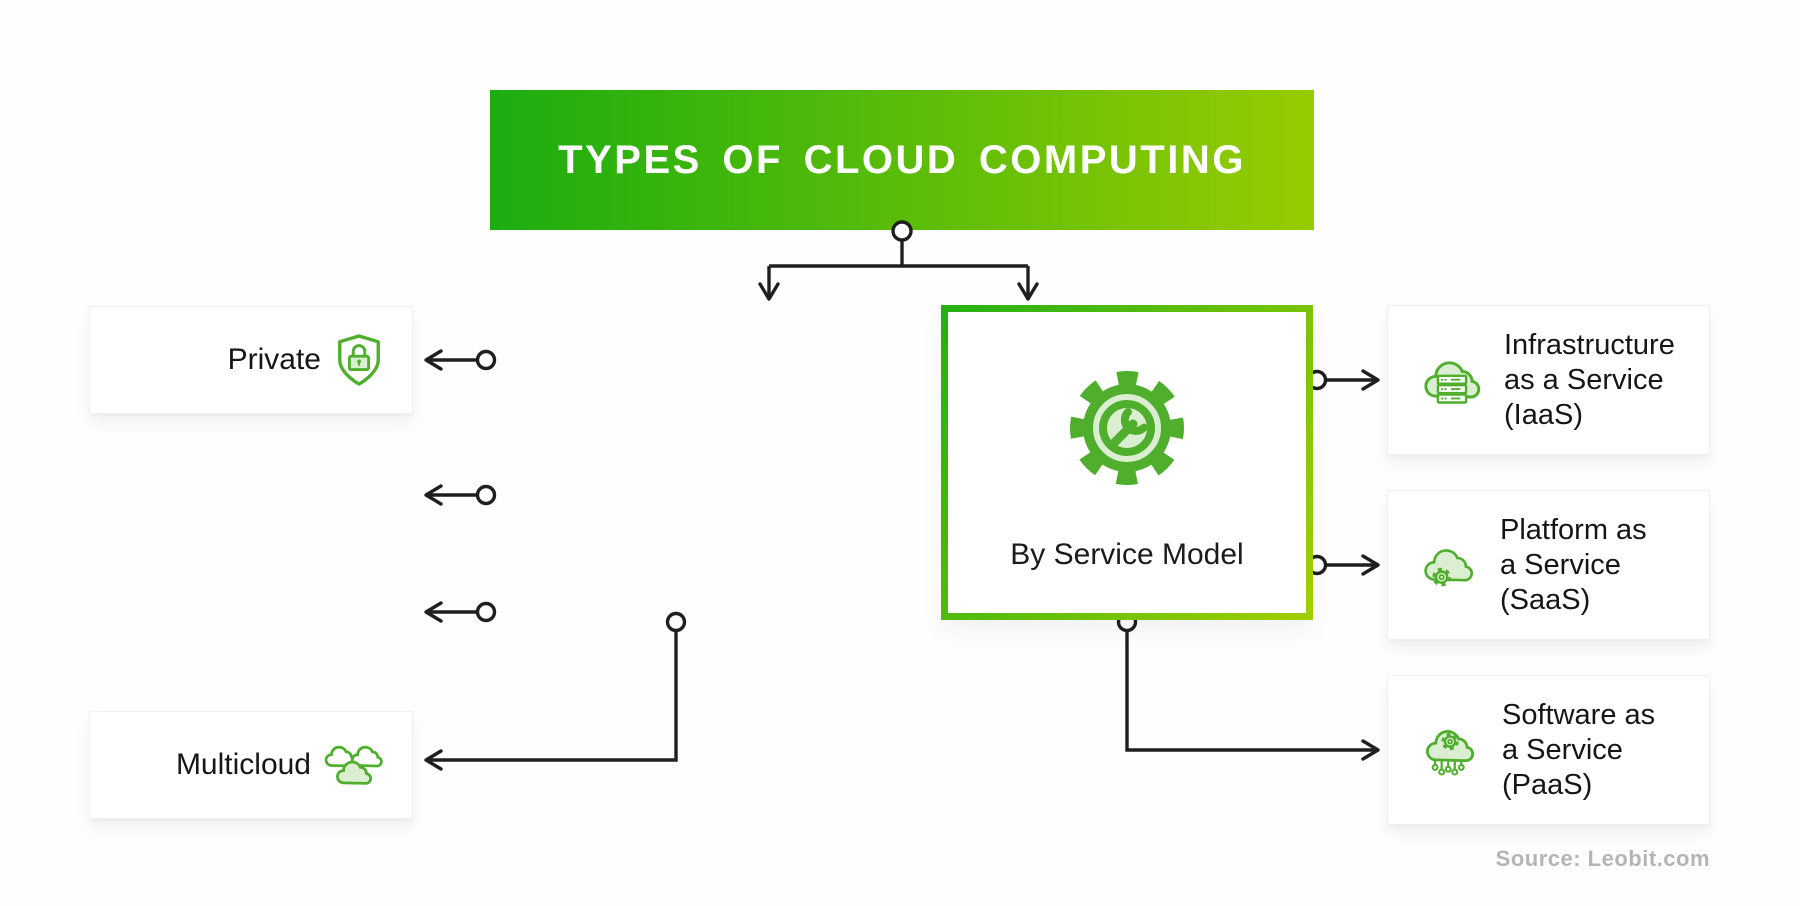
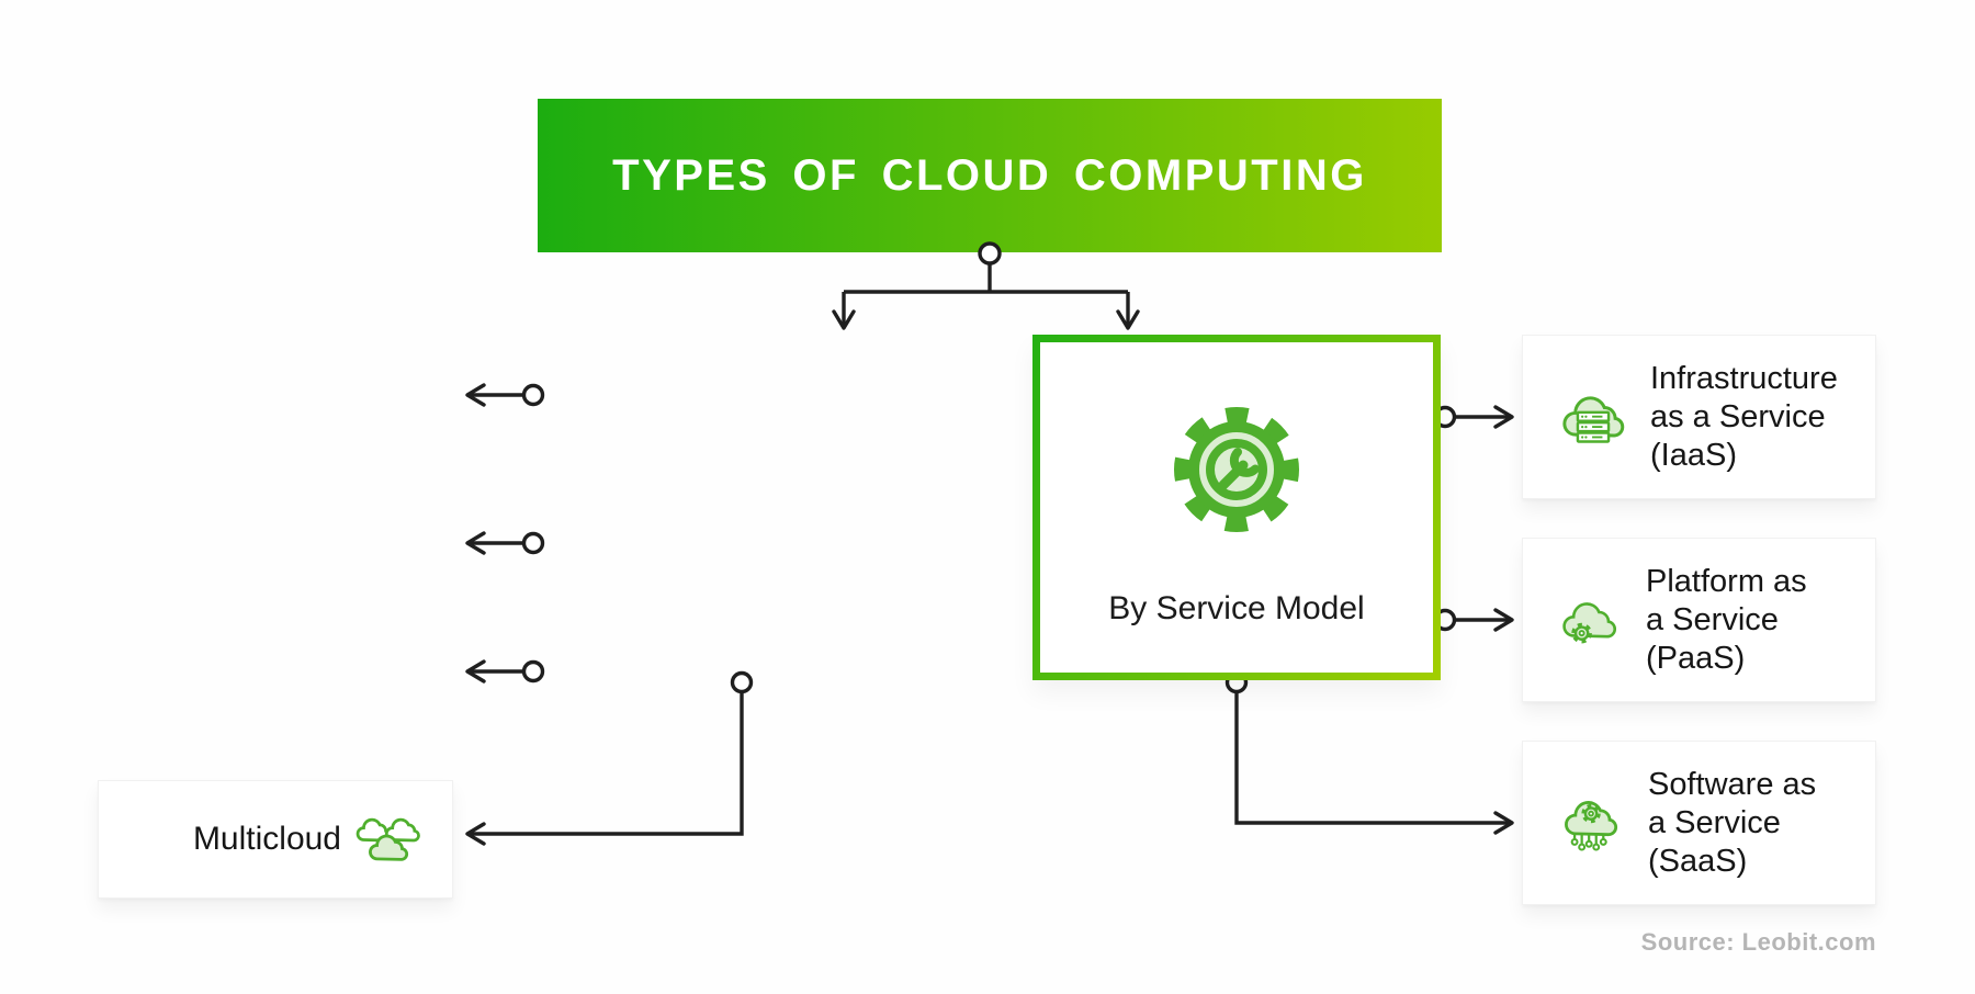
  TYPES OF CLOUD COMPUTING
  By Service Model
- Private
  Multicloud
  Infrastructure
  as a Service
  (IaaS)
  Platform as
  a Service
- (SaaS)
+ (PaaS)
  Software as
  a Service
- (PaaS)
+ (SaaS)
  Source: Leobit.com
